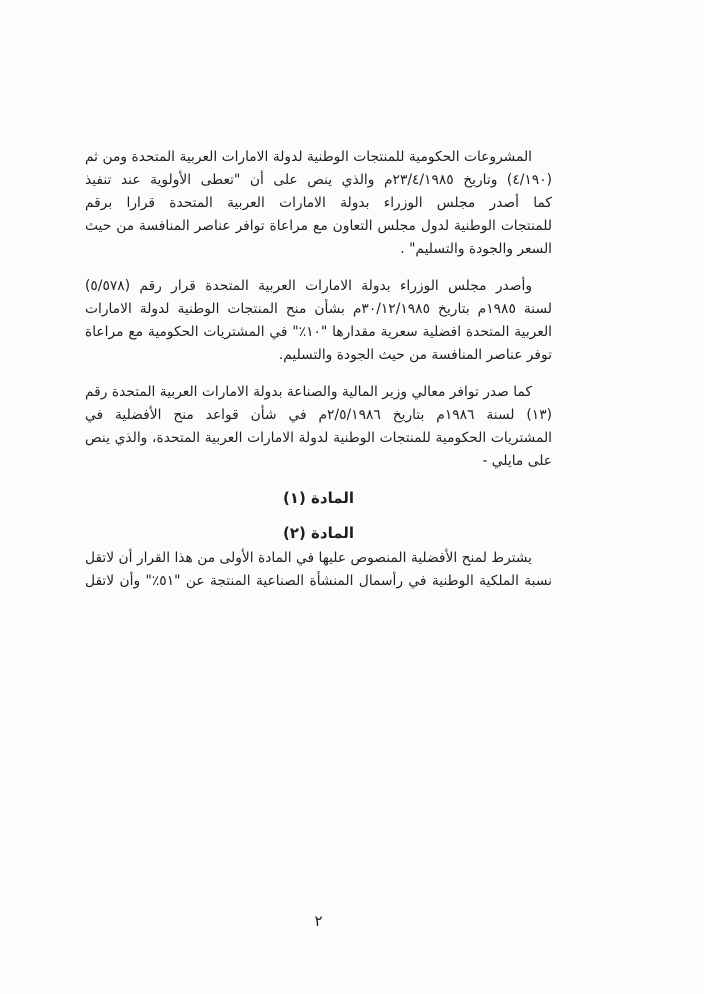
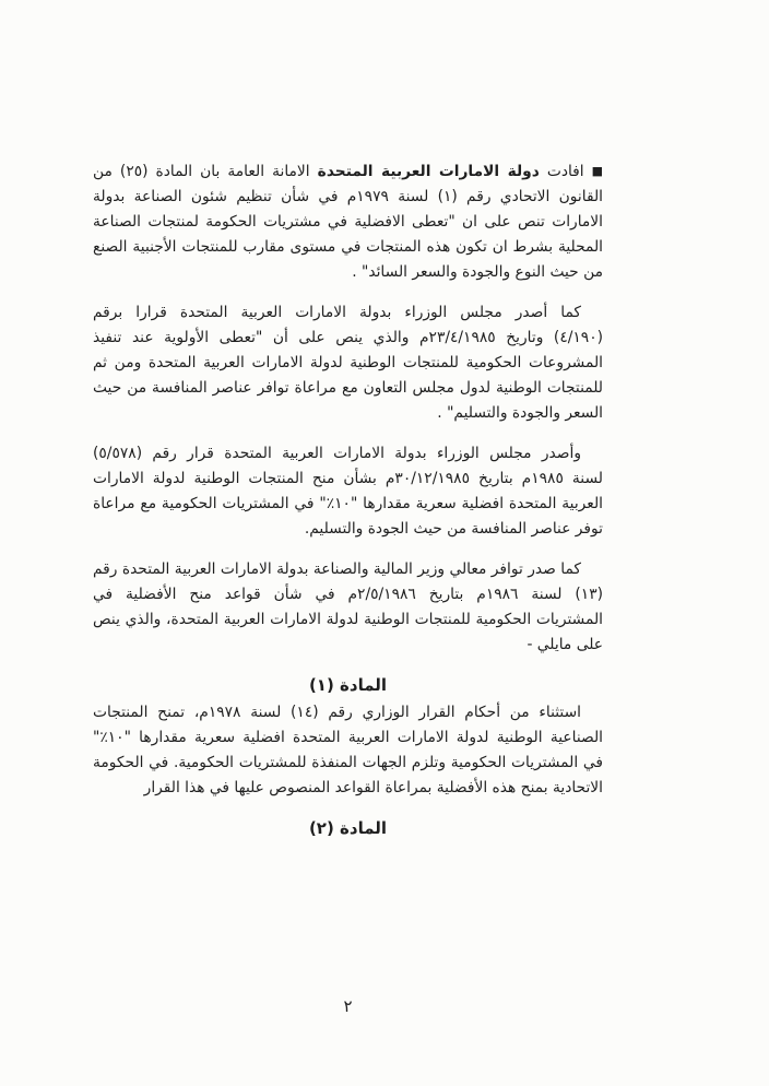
+ ■افادت دولة الامارات العربية المتحدة الامانة العامة بان المادة (٢٥) من
+ القانون الاتحادي رقم (١) لسنة ١٩٧٩م في شأن تنظيم شئون الصناعة بدولة
+ الامارات تنص على ان "تعطى الافضلية في مشتريات الحكومة لمنتجات الصناعة
+ المحلية بشرط ان تكون هذه المنتجات في مستوى مقارب للمنتجات الأجنبية الصنع
+ من حيث النوع والجودة والسعر السائد" .
- المشروعات الحكومية للمنتجات الوطنية لدولة الامارات العربية المتحدة ومن ثم
+ كما أصدر مجلس الوزراء بدولة الامارات العربية المتحدة قرارا برقم
  (٤/١٩٠) وتاريخ ٢٣/٤/١٩٨٥م والذي ينص على أن "تعطى الأولوية عند تنفيذ
- كما أصدر مجلس الوزراء بدولة الامارات العربية المتحدة قرارا برقم
+ المشروعات الحكومية للمنتجات الوطنية لدولة الامارات العربية المتحدة ومن ثم
  للمنتجات الوطنية لدول مجلس التعاون مع مراعاة توافر عناصر المنافسة من حيث
  السعر والجودة والتسليم" .
  وأصدر مجلس الوزراء بدولة الامارات العربية المتحدة قرار رقم (٥/٥٧٨)
  لسنة ١٩٨٥م بتاريخ ٣٠/١٢/١٩٨٥م بشأن منح المنتجات الوطنية لدولة الامارات
  العربية المتحدة افضلية سعرية مقدارها "١٠٪" في المشتريات الحكومية مع مراعاة
  توفر عناصر المنافسة من حيث الجودة والتسليم.
  كما صدر توافر معالي وزير المالية والصناعة بدولة الامارات العربية المتحدة رقم
  (١٣) لسنة ١٩٨٦م بتاريخ ٢/٥/١٩٨٦م في شأن قواعد منح الأفضلية في
  المشتريات الحكومية للمنتجات الوطنية لدولة الامارات العربية المتحدة، والذي ينص
  على مايلي -
  المادة (١)
+ استثناء من أحكام القرار الوزاري رقم (١٤) لسنة ١٩٧٨م، تمنح المنتجات
+ الصناعية الوطنية لدولة الامارات العربية المتحدة افضلية سعرية مقدارها "١٠٪"
+ في المشتريات الحكومية وتلزم الجهات المنفذة للمشتريات الحكومية. في الحكومة
+ الاتحادية بمنح هذه الأفضلية بمراعاة القواعد المنصوص عليها في هذا القرار
  المادة (٢)
- يشترط لمنح الأفضلية المنصوص عليها في المادة الأولى من هذا القرار أن لاتقل
- نسبة الملكية الوطنية في رأسمال المنشأة الصناعية المنتجة عن "٥١٪" وأن لاتقل
  ٢
